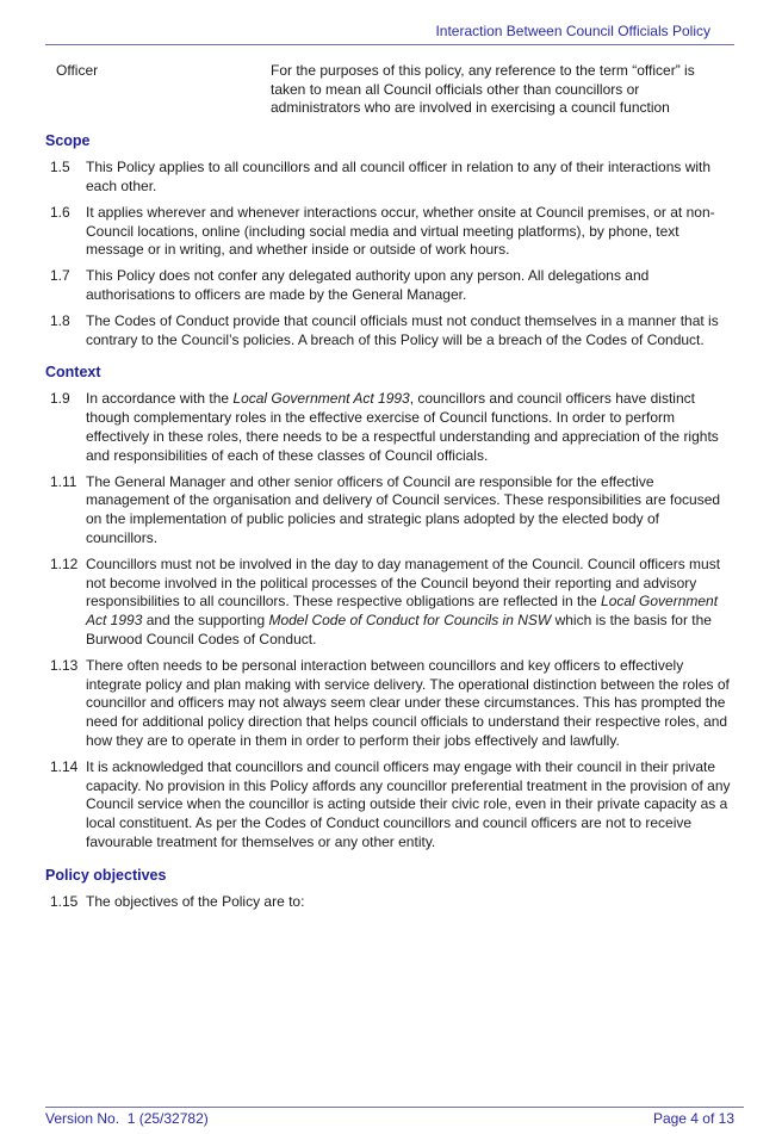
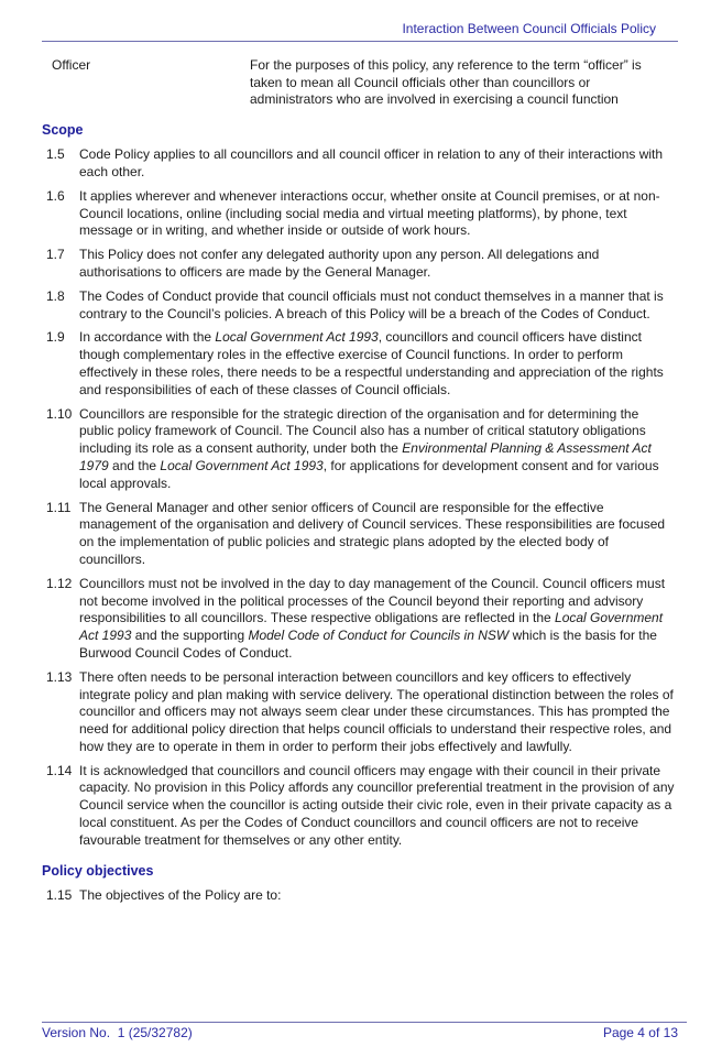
  Interaction Between Council Officials Policy
  Officer
  For the purposes of this policy, any reference to the term “officer” is taken to mean all Council officials other than councillors or administrators who are involved in exercising a council function
  Scope
  1.5
- This Policy applies to all councillors and all council officer in relation to any of their interactions with each other.
+ Code Policy applies to all councillors and all council officer in relation to any of their interactions with each other.
  1.6
  It applies wherever and whenever interactions occur, whether onsite at Council premises, or at non-Council locations, online (including social media and virtual meeting platforms), by phone, text message or in writing, and whether inside or outside of work hours.
  1.7
  This Policy does not confer any delegated authority upon any person. All delegations and authorisations to officers are made by the General Manager.
  1.8
  The Codes of Conduct provide that council officials must not conduct themselves in a manner that is contrary to the Council’s policies. A breach of this Policy will be a breach of the Codes of Conduct.
- Context
  1.9
  In accordance with the Local Government Act 1993, councillors and council officers have distinct though complementary roles in the effective exercise of Council functions. In order to perform effectively in these roles, there needs to be a respectful understanding and appreciation of the rights and responsibilities of each of these classes of Council officials.
+ 1.10
+ Councillors are responsible for the strategic direction of the organisation and for determining the public policy framework of Council. The Council also has a number of critical statutory obligations including its role as a consent authority, under both the Environmental Planning & Assessment Act 1979 and the Local Government Act 1993, for applications for development consent and for various local approvals.
  1.11
  The General Manager and other senior officers of Council are responsible for the effective management of the organisation and delivery of Council services. These responsibilities are focused on the implementation of public policies and strategic plans adopted by the elected body of councillors.
  1.12
  Councillors must not be involved in the day to day management of the Council. Council officers must not become involved in the political processes of the Council beyond their reporting and advisory responsibilities to all councillors. These respective obligations are reflected in the Local Government Act 1993 and the supporting Model Code of Conduct for Councils in NSW which is the basis for the Burwood Council Codes of Conduct.
  1.13
  There often needs to be personal interaction between councillors and key officers to effectively integrate policy and plan making with service delivery. The operational distinction between the roles of councillor and officers may not always seem clear under these circumstances. This has prompted the need for additional policy direction that helps council officials to understand their respective roles, and how they are to operate in them in order to perform their jobs effectively and lawfully.
  1.14
  It is acknowledged that councillors and council officers may engage with their council in their private capacity. No provision in this Policy affords any councillor preferential treatment in the provision of any Council service when the councillor is acting outside their civic role, even in their private capacity as a local constituent. As per the Codes of Conduct councillors and council officers are not to receive favourable treatment for themselves or any other entity.
  Policy objectives
  1.15
  The objectives of the Policy are to:
  Version No. 1 (25/32782)
  Page 4 of 13
